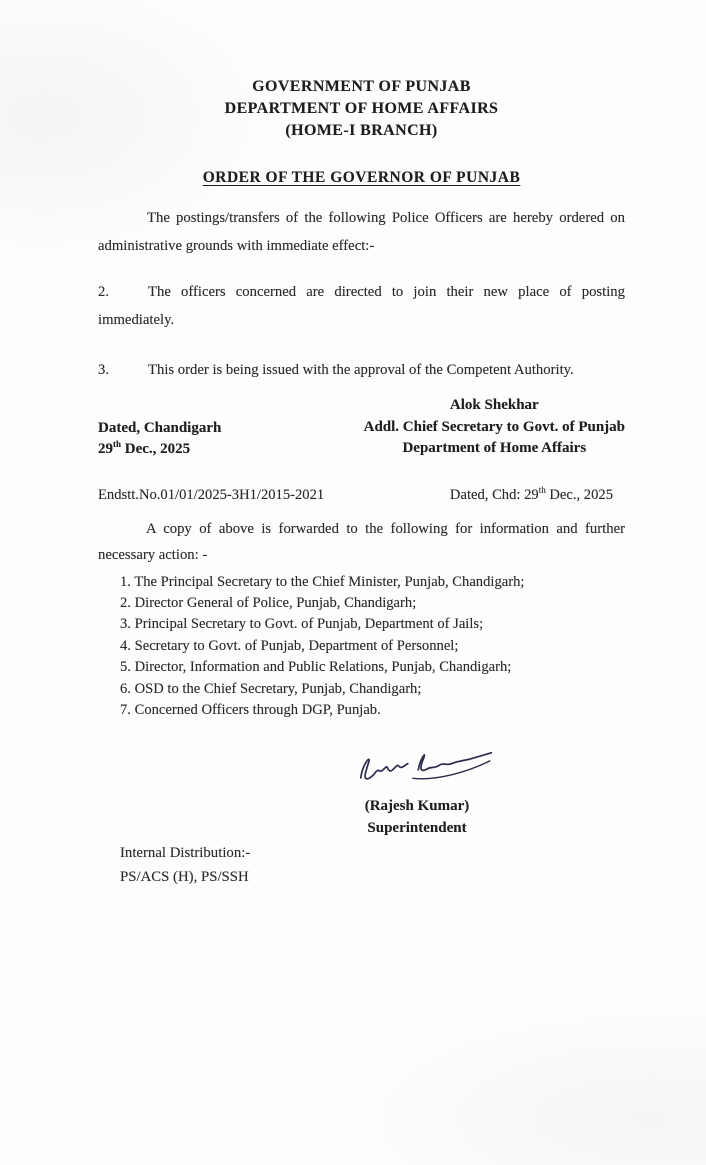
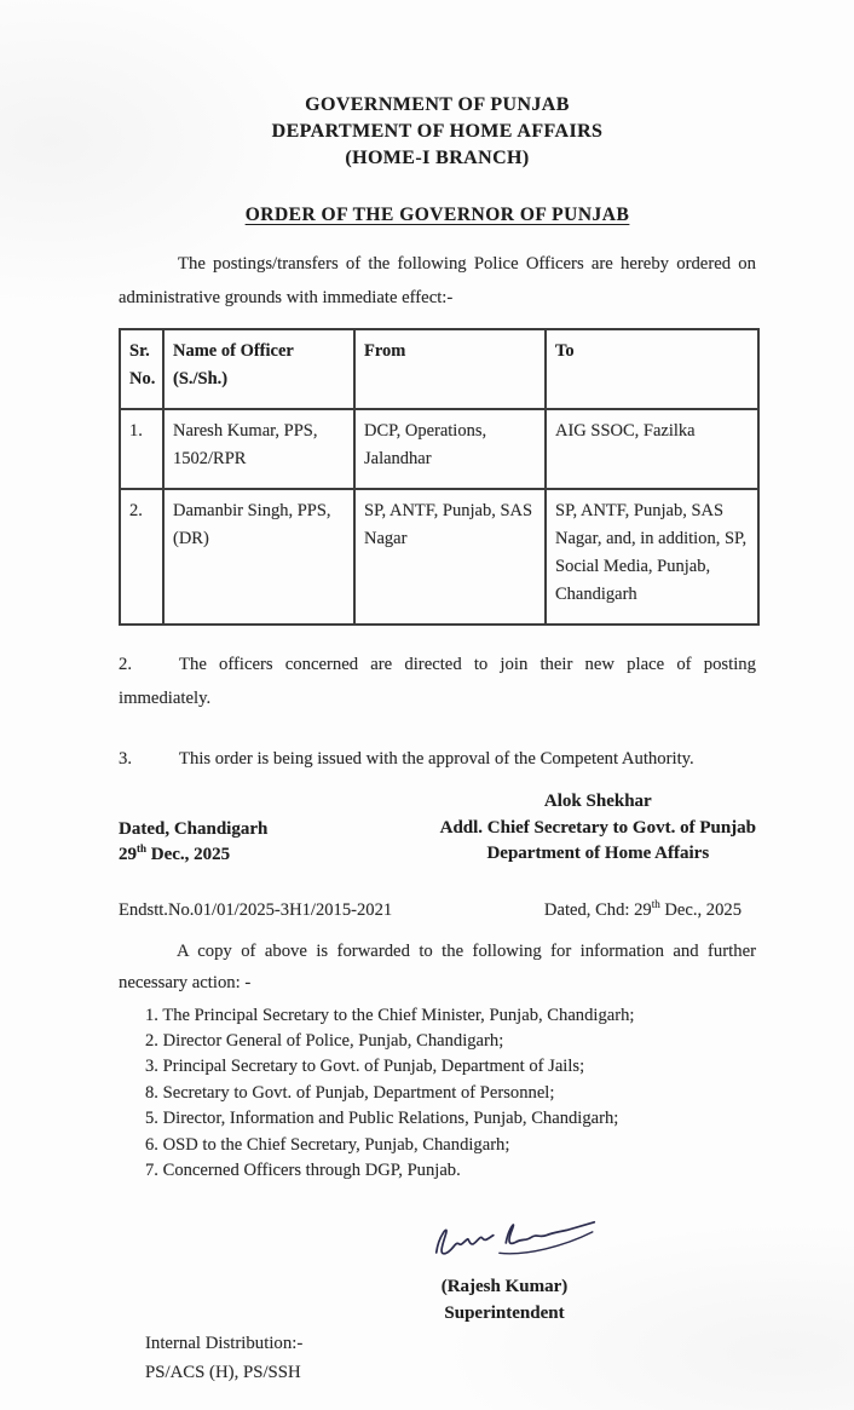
  GOVERNMENT OF PUNJAB
  DEPARTMENT OF HOME AFFAIRS
  (HOME-I BRANCH)
  ORDER OF THE GOVERNOR OF PUNJAB
  The postings/transfers of the following Police Officers are hereby ordered on administrative grounds with immediate effect:-
+ Sr. No.	Name of Officer (S./Sh.)	From	To
+ 1.	Naresh Kumar, PPS, 1502/RPR	DCP, Operations, Jalandhar	AIG SSOC, Fazilka
+ 2.	Damanbir Singh, PPS, (DR)	SP, ANTF, Punjab, SAS Nagar	SP, ANTF, Punjab, SAS Nagar, and, in addition, SP, Social Media, Punjab, Chandigarh
  2. The officers concerned are directed to join their new place of posting immediately.
  3. This order is being issued with the approval of the Competent Authority.
  Dated, Chandigarh
  29th Dec., 2025
  Alok Shekhar
  Addl. Chief Secretary to Govt. of Punjab
  Department of Home Affairs
  Endstt.No.01/01/2025-3H1/2015-2021
  Dated, Chd: 29th Dec., 2025
  A copy of above is forwarded to the following for information and further necessary action: -
  1. The Principal Secretary to the Chief Minister, Punjab, Chandigarh;
  2. Director General of Police, Punjab, Chandigarh;
  3. Principal Secretary to Govt. of Punjab, Department of Jails;
- 4. Secretary to Govt. of Punjab, Department of Personnel;
+ 8. Secretary to Govt. of Punjab, Department of Personnel;
  5. Director, Information and Public Relations, Punjab, Chandigarh;
  6. OSD to the Chief Secretary, Punjab, Chandigarh;
  7. Concerned Officers through DGP, Punjab.
  (Rajesh Kumar)
  Superintendent
  Internal Distribution:-
  PS/ACS (H), PS/SSH
